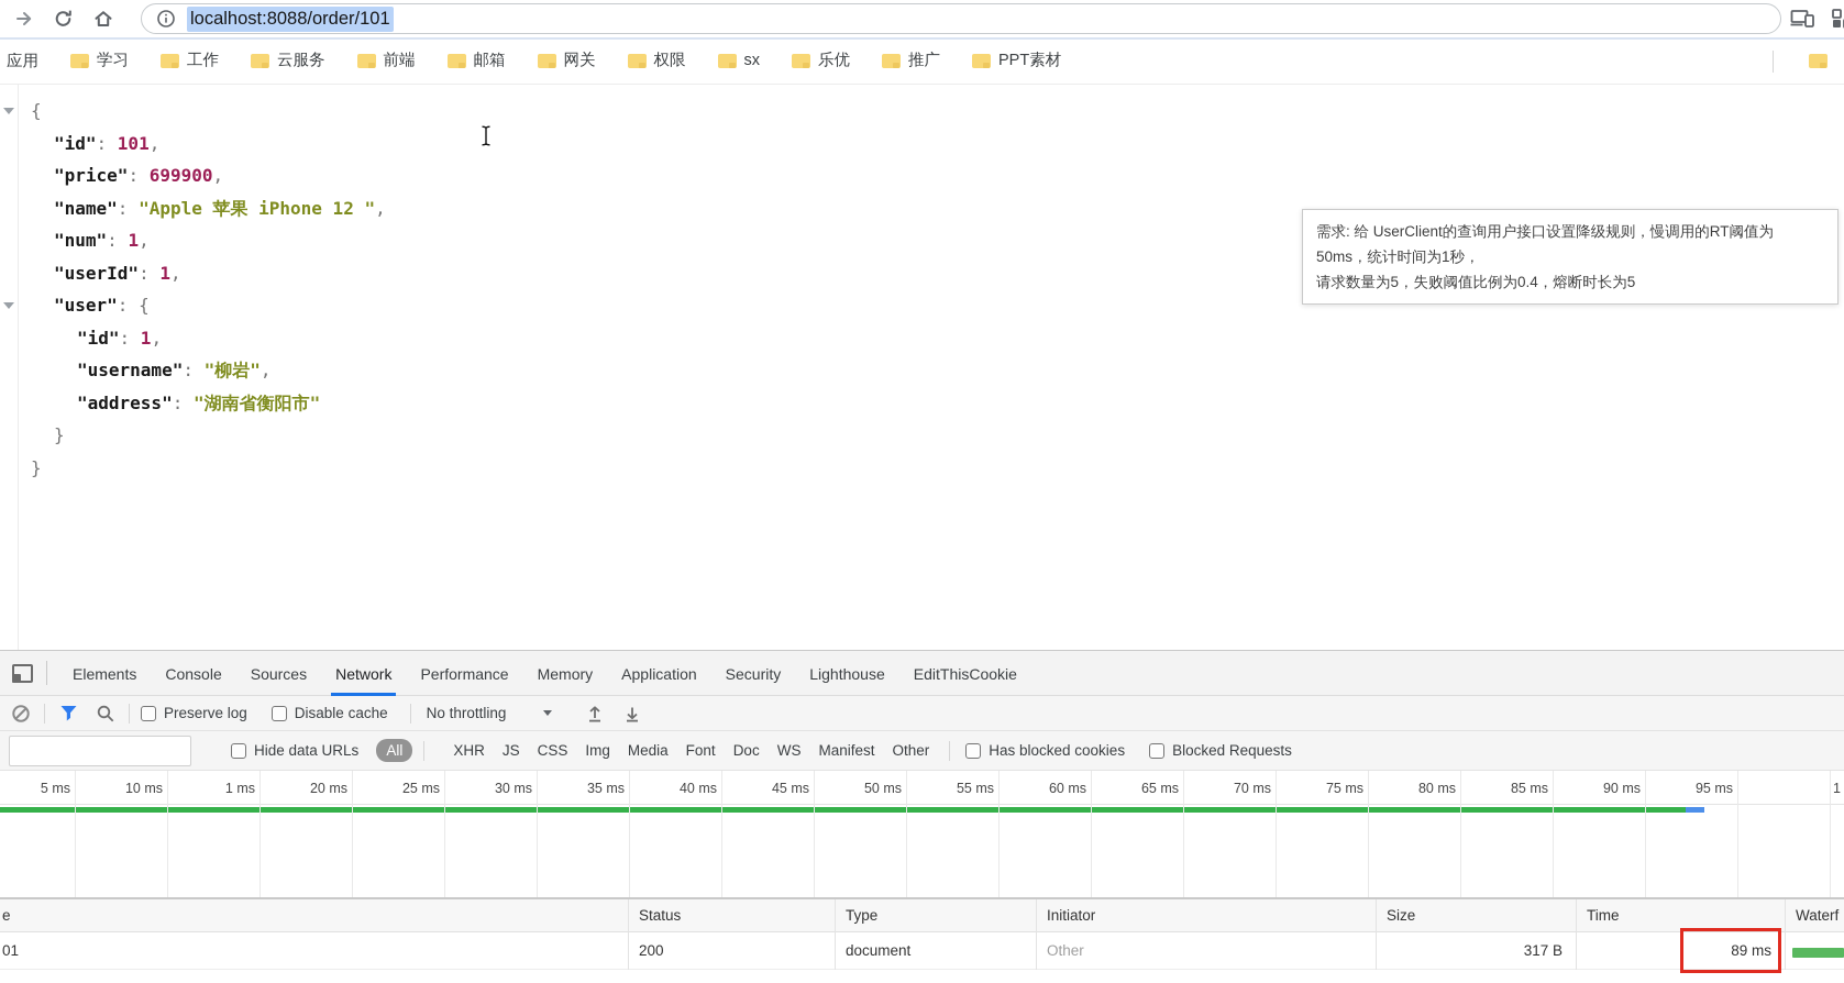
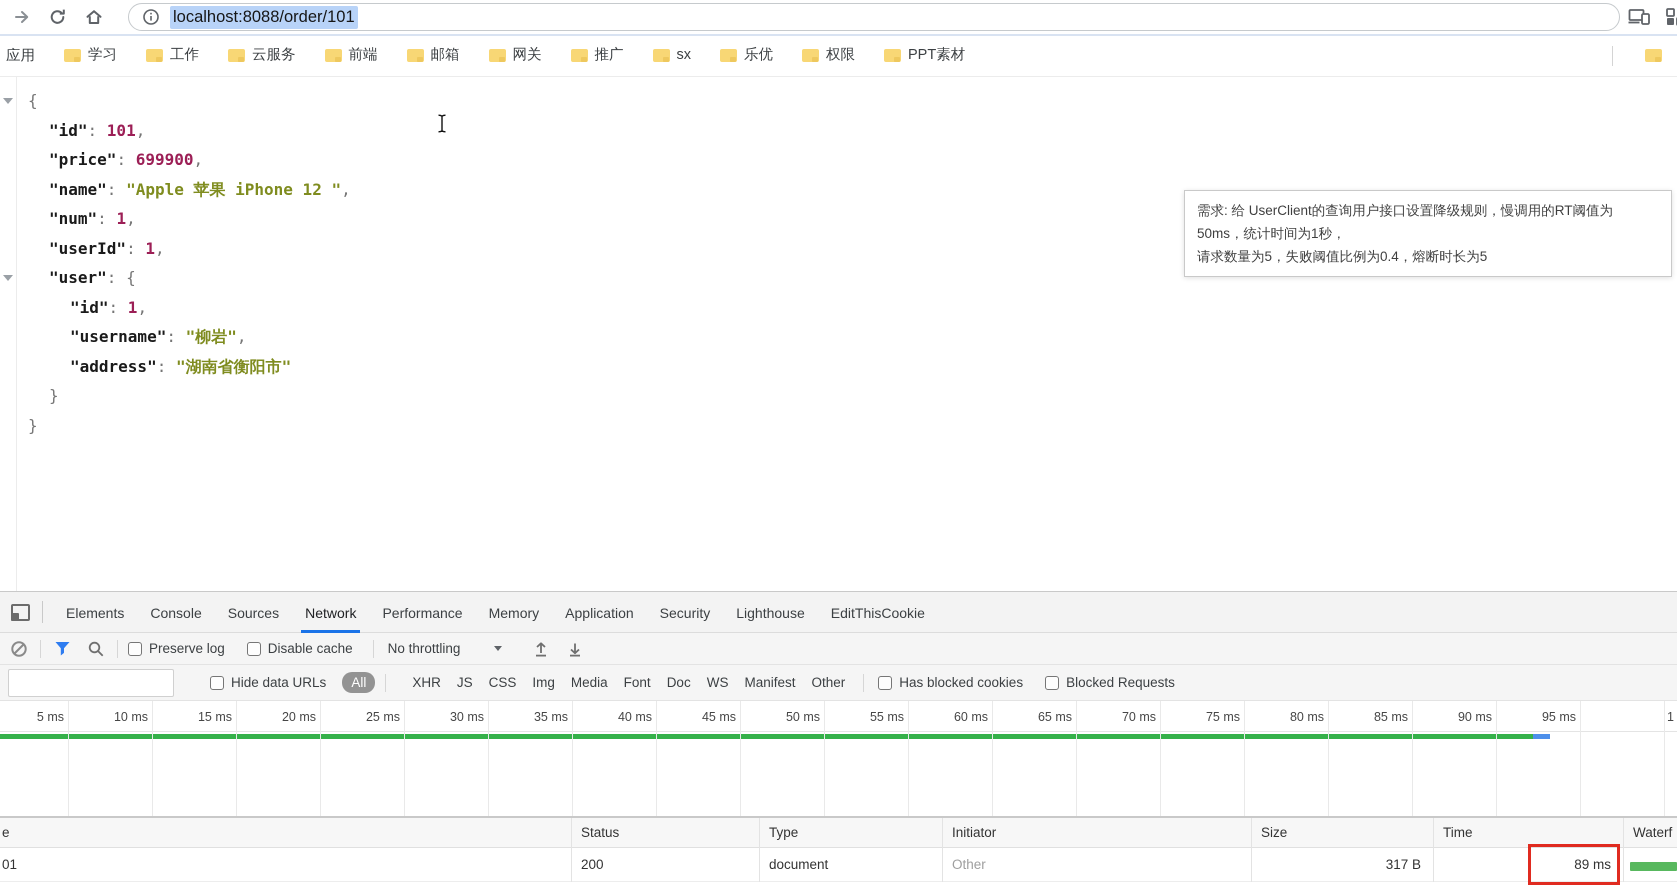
  localhost:8088/order/101
  应用
  学习
  工作
  云服务
  前端
  邮箱
  网关
- 权限
+ 推广
  sx
  乐优
- 推广
+ 权限
  PPT素材
  {
  "id": 101,
  "price": 699900,
  "name": "Apple 苹果 iPhone 12 ",
  "num": 1,
  "userId": 1,
  "user": {
  "id": 1,
  "username": "柳岩",
  "address": "湖南省衡阳市"
  }
  }
  需求: 给 UserClient的查询用户接口设置降级规则，慢调用的RT阈值为50ms，统计时间为1秒，
  请求数量为5，失败阈值比例为0.4，熔断时长为5
  Elements
  Console
  Sources
  Network
  Performance
  Memory
  Application
  Security
  Lighthouse
  EditThisCookie
  Preserve log
  Disable cache
  No throttling
  Hide data URLs
  All
  XHR
  JS
  CSS
  Img
  Media
  Font
  Doc
  WS
  Manifest
  Other
  Has blocked cookies
  Blocked Requests
  5 ms
  10 ms
- 1 ms
+ 15 ms
  20 ms
  25 ms
  30 ms
  35 ms
  40 ms
  45 ms
  50 ms
  55 ms
  60 ms
  65 ms
  70 ms
  75 ms
  80 ms
  85 ms
  90 ms
  95 ms
  1
  e
  Status
  Type
  Initiator
  Size
  Time
  Waterf
  01
  200
  document
  Other
  317 B
  89 ms
